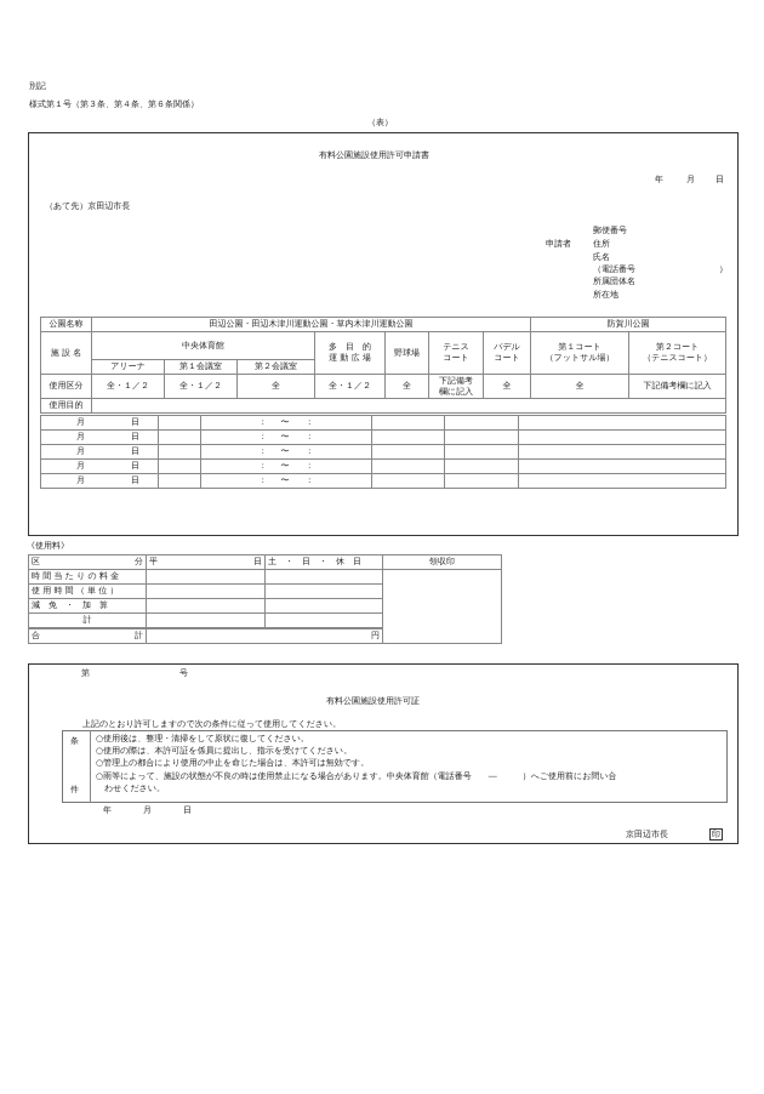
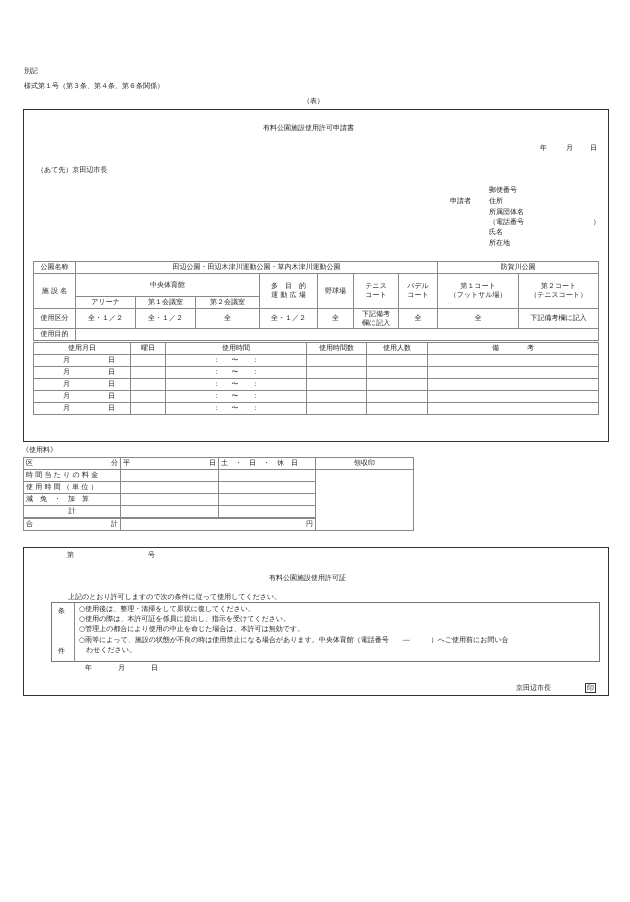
  別記
  様式第１号（第３条、第４条、第６条関係）
  （表）
  有料公園施設使用許可申請書
  年
  月
  日
  （あて先）京田辺市長
  申請者
  郵便番号
  住所
- 氏名
+ 所属団体名
  （電話番号
  ）
- 所属団体名
+ 氏名
  所在地
  公園名称	田辺公園・田辺木津川運動公園・草内木津川運動公園	防賀川公園
  施 設 名	中央体育館	多 目 的 運 動 広 場	野球場	テニス コート	パデル コート	第１コート （フットサル場）	第２コート （テニスコート）
  アリーナ	第１会議室	第２会議室
  使用区分	全・１／２	全・１／２	全	全・１／２	全	下記備考 欄に記入	全	全	下記備考欄に記入
  使用目的
+ 使用月日	曜日	使用時間	使用時間数	使用人数	備 考
  月 日		： 〜 ：
  月 日		： 〜 ：
  月 日		： 〜 ：
  月 日		： 〜 ：
  月 日		： 〜 ：
  《使用料》
  区 分	平 日	土 ・ 日 ・ 休 日	領収印
  時 間 当 た り の 料 金
  使 用 時 間 （ 単 位 ）
  減 免 ・ 加 算
  合 計	円
  第
  号
  有料公園施設使用許可証
  上記のとおり許可しますので次の条件に従って使用してください。
  条
  件
  ○使用後は、整理・清掃をして原状に復してください。
  ○使用の際は、本許可証を係員に提出し、指示を受けてください。
  ○管理上の都合により使用の中止を命じた場合は、本許可は無効です。
  ○雨等によって、施設の状態が不良の時は使用禁止になる場合があります。中央体育館（電話番号 ― ）へご使用前にお問い合
  わせください。
  年
  月
  日
  京田辺市長
  印
